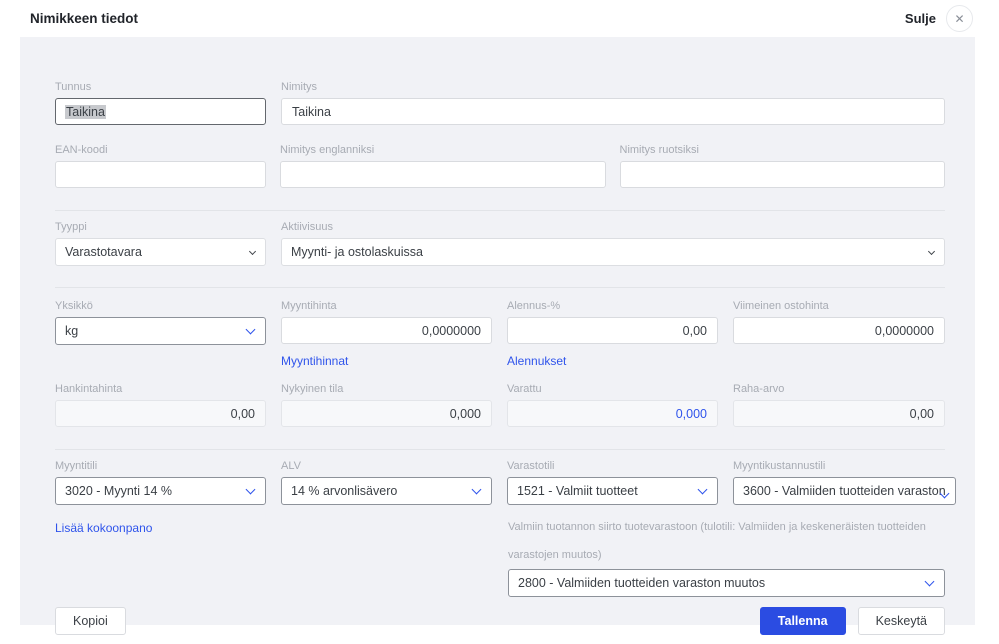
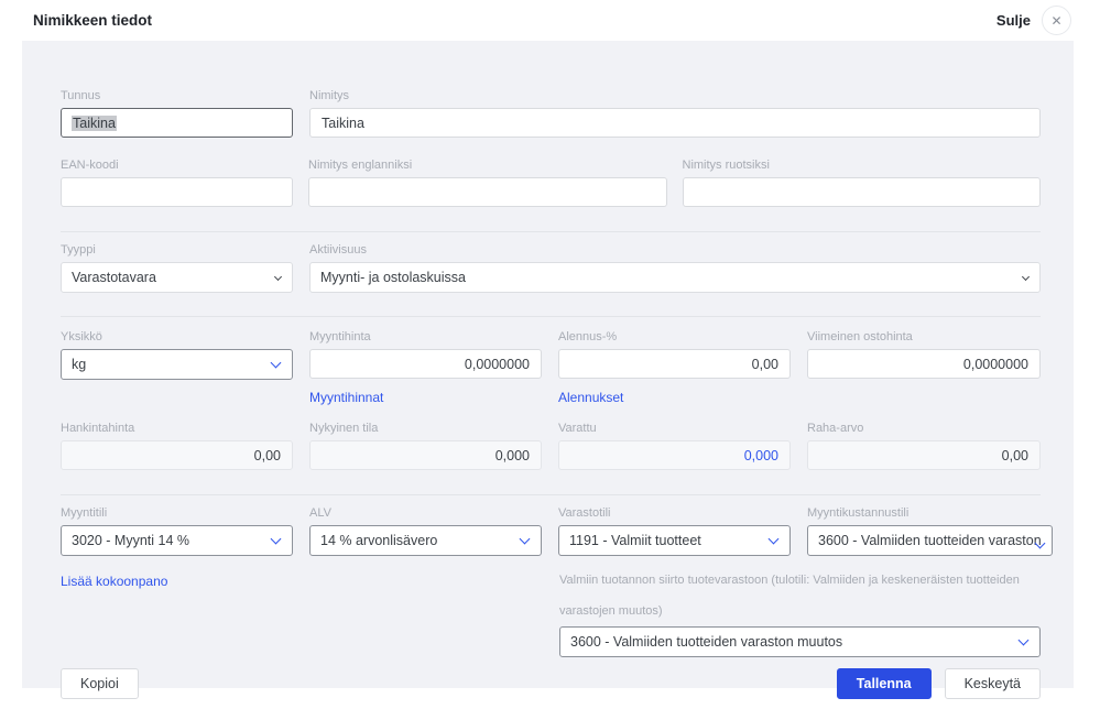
  Nimikkeen tiedot
  Sulje
  ✕
  Tunnus
  Taikina
  Nimitys
  Taikina
  EAN-koodi
  Nimitys englanniksi
  Nimitys ruotsiksi
  Tyyppi
  Varastotavara
  Aktiivisuus
  Myynti- ja ostolaskuissa
  Yksikkö
  kg
  Myyntihinta
  0,0000000
  Myyntihinnat
  Alennus-%
  0,00
  Alennukset
  Viimeinen ostohinta
  0,0000000
  Hankintahinta
  0,00
  Nykyinen tila
  0,000
  Varattu
  0,000
  Raha-arvo
  0,00
  Myyntitili
  3020 - Myynti 14 %
  ALV
  14 % arvonlisävero
  Varastotili
- 1521 - Valmiit tuotteet
+ 1191 - Valmiit tuotteet
  Myyntikustannustili
  3600 - Valmiiden tuotteiden varaston
  Lisää kokoonpano
  Valmiin tuotannon siirto tuotevarastoon (tulotili: Valmiiden ja keskeneräisten tuotteiden varastojen muutos)
- 2800 - Valmiiden tuotteiden varaston muutos
+ 3600 - Valmiiden tuotteiden varaston muutos
  Kopioi
  Tallenna
  Keskeytä
